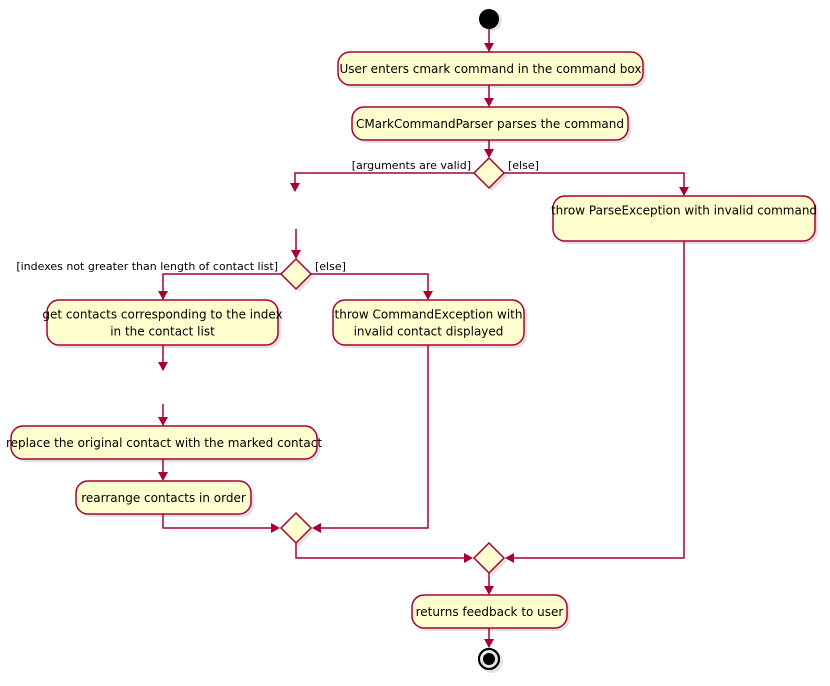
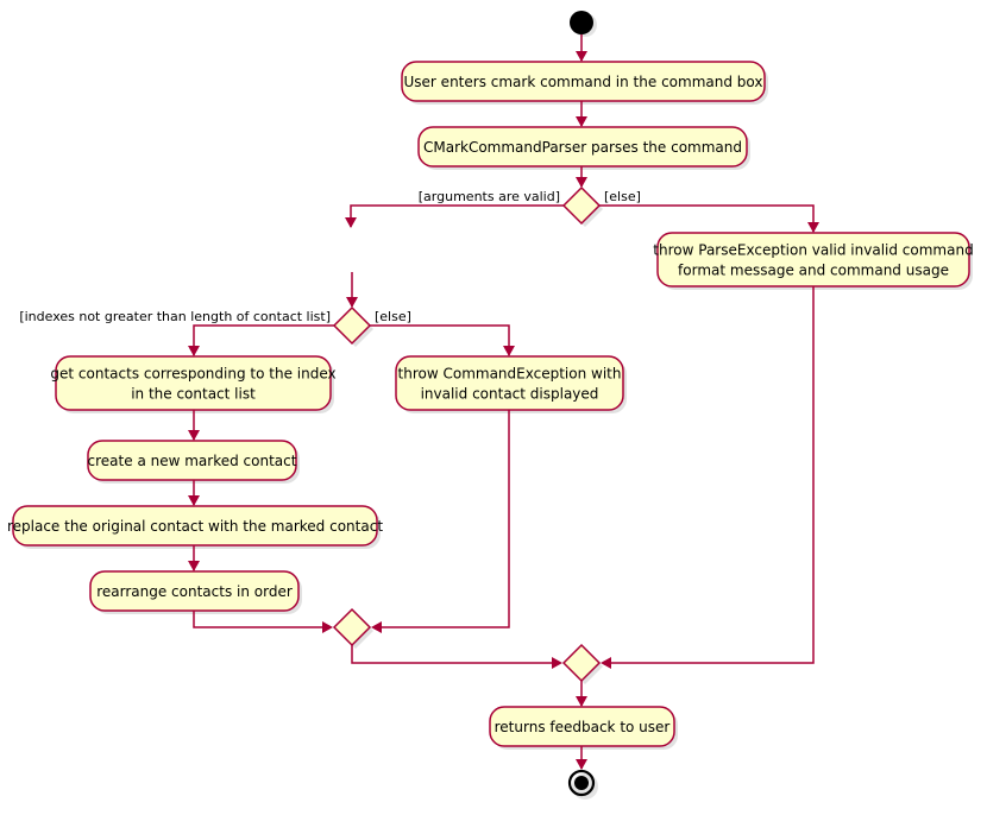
  User enters cmark command in the command box
  CMarkCommandParser parses the command
  [arguments are valid]
  [else]
- throw ParseException with invalid command
+ throw ParseException valid invalid command
+ format message and command usage
  [indexes not greater than length of contact list]
  [else]
  get contacts corresponding to the index
  in the contact list
  throw CommandException with
  invalid contact displayed
+ create a new marked contact
  replace the original contact with the marked contact
  rearrange contacts in order
  returns feedback to user
